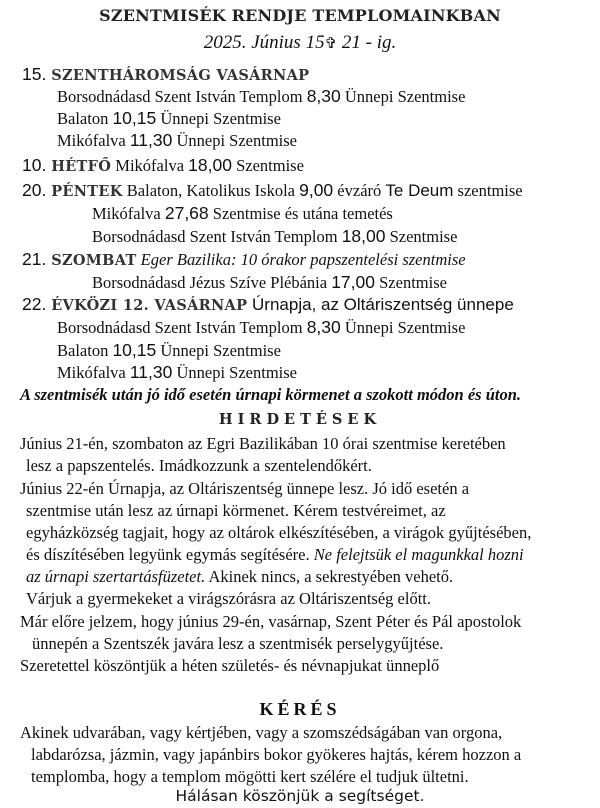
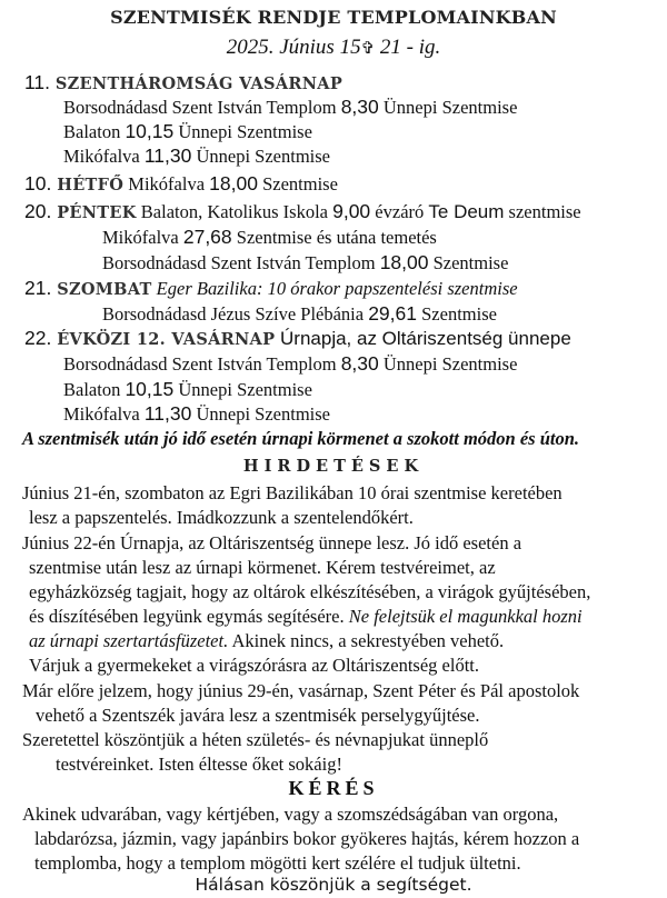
  SZENTMISÉK RENDJE TEMPLOMAINKBAN
  2025. Június 15✞ 21 - ig.
- 15. SZENTHÁROMSÁG VASÁRNAP
+ 11. SZENTHÁROMSÁG VASÁRNAP
  Borsodnádasd Szent István Templom 8,30 Ünnepi Szentmise
  Balaton 10,15 Ünnepi Szentmise
  Mikófalva 11,30 Ünnepi Szentmise
  10. HÉTFŐ Mikófalva 18,00 Szentmise
  20. PÉNTEK Balaton, Katolikus Iskola 9,00 évzáró Te Deum szentmise
  Mikófalva 27,68 Szentmise és utána temetés
  Borsodnádasd Szent István Templom 18,00 Szentmise
  21. SZOMBAT Eger Bazilika: 10 órakor papszentelési szentmise
- Borsodnádasd Jézus Szíve Plébánia 17,00 Szentmise
+ Borsodnádasd Jézus Szíve Plébánia 29,61 Szentmise
  22. ÉVKÖZI 12. VASÁRNAP Úrnapja, az Oltáriszentség ünnepe
  Borsodnádasd Szent István Templom 8,30 Ünnepi Szentmise
  Balaton 10,15 Ünnepi Szentmise
  Mikófalva 11,30 Ünnepi Szentmise
  A szentmisék után jó idő esetén úrnapi körmenet a szokott módon és úton.
  HIRDETÉSEK
  Június 21-én, szombaton az Egri Bazilikában 10 órai szentmise keretében
  lesz a papszentelés. Imádkozzunk a szentelendőkért.
  Június 22-én Úrnapja, az Oltáriszentség ünnepe lesz. Jó idő esetén a
  szentmise után lesz az úrnapi körmenet. Kérem testvéreimet, az
  egyházközség tagjait, hogy az oltárok elkészítésében, a virágok gyűjtésében,
  és díszítésében legyünk egymás segítésére. Ne felejtsük el magunkkal hozni
  az úrnapi szertartásfüzetet. Akinek nincs, a sekrestyében vehető.
  Várjuk a gyermekeket a virágszórásra az Oltáriszentség előtt.
  Már előre jelzem, hogy június 29-én, vasárnap, Szent Péter és Pál apostolok
- ünnepén a Szentszék javára lesz a szentmisék perselygyűjtése.
+ vehető a Szentszék javára lesz a szentmisék perselygyűjtése.
  Szeretettel köszöntjük a héten születés- és névnapjukat ünneplő
+ testvéreinket. Isten éltesse őket sokáig!
  KÉRÉS
  Akinek udvarában, vagy kértjében, vagy a szomszédságában van orgona,
  labdarózsa, jázmin, vagy japánbirs bokor gyökeres hajtás, kérem hozzon a
  templomba, hogy a templom mögötti kert szélére el tudjuk ültetni.
  Hálásan köszönjük a segítséget.
